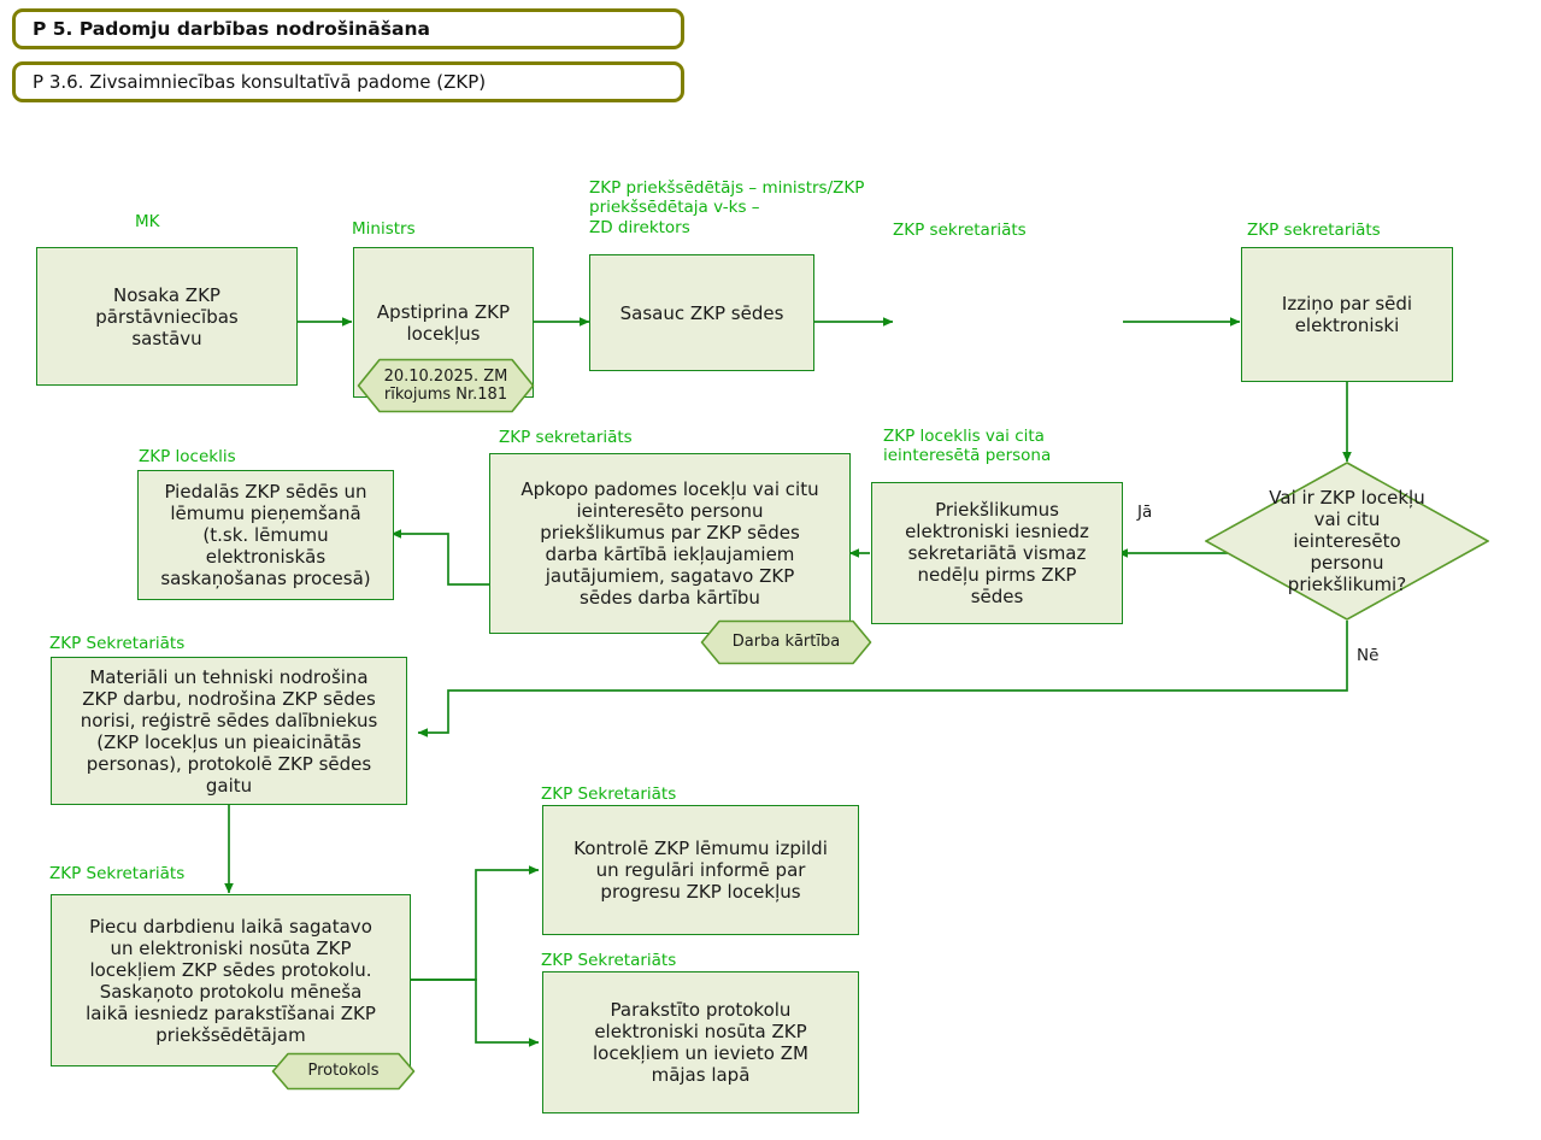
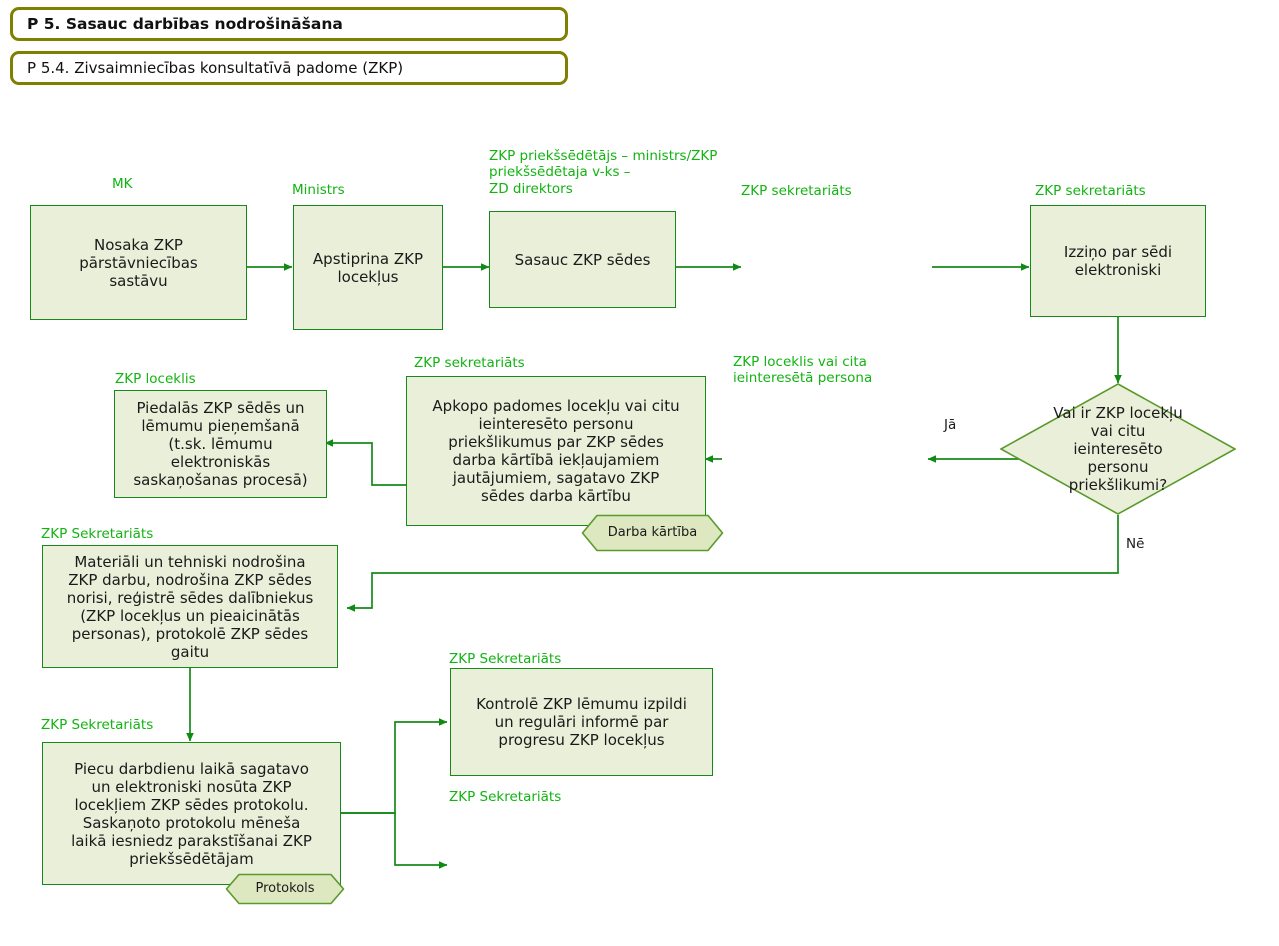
- P 5. Padomju darbības nodrošināšana
+ P 5. Sasauc darbības nodrošināšana
- P 3.6. Zivsaimniecības konsultatīvā padome (ZKP)
+ P 5.4. Zivsaimniecības konsultatīvā padome (ZKP)
  MK
  Ministrs
  ZKP priekšsēdētājs – ministrs/ZKP
  priekšsēdētaja v-ks –
  ZD direktors
  ZKP sekretariāts
  ZKP sekretariāts
  ZKP loceklis vai cita
  ieinteresētā persona
  ZKP sekretariāts
  ZKP loceklis
  ZKP Sekretariāts
  ZKP Sekretariāts
  ZKP Sekretariāts
  ZKP Sekretariāts
  Nosaka ZKP
  pārstāvniecības
  sastāvu
  Apstiprina ZKP
  locekļus
  Sasauc ZKP sēdes
  Izziņo par sēdi
  elektroniski
  Vai ir ZKP locekļu
  vai citu
  ieinteresēto
  personu
  priekšlikumi?
- Priekšlikumus
- elektroniski iesniedz
- sekretariātā vismaz
- nedēļu pirms ZKP
- sēdes
  Apkopo padomes locekļu vai citu
  ieinteresēto personu
  priekšlikumus par ZKP sēdes
  darba kārtībā iekļaujamiem
  jautājumiem, sagatavo ZKP
  sēdes darba kārtību
  Piedalās ZKP sēdēs un
  lēmumu pieņemšanā
  (t.sk. lēmumu
  elektroniskās
  saskaņošanas procesā)
  Materiāli un tehniski nodrošina
  ZKP darbu, nodrošina ZKP sēdes
  norisi, reģistrē sēdes dalībniekus
  (ZKP locekļus un pieaicinātās
  personas), protokolē ZKP sēdes
  gaitu
  Piecu darbdienu laikā sagatavo
  un elektroniski nosūta ZKP
  locekļiem ZKP sēdes protokolu.
  Saskaņoto protokolu mēneša
  laikā iesniedz parakstīšanai ZKP
  priekšsēdētājam
  Kontrolē ZKP lēmumu izpildi
  un regulāri informē par
  progresu ZKP locekļus
- Parakstīto protokolu
- elektroniski nosūta ZKP
- locekļiem un ievieto ZM
- mājas lapā
- 20.10.2025. ZM
- rīkojums Nr.181
  Darba kārtība
  Protokols
  Jā
  Nē
